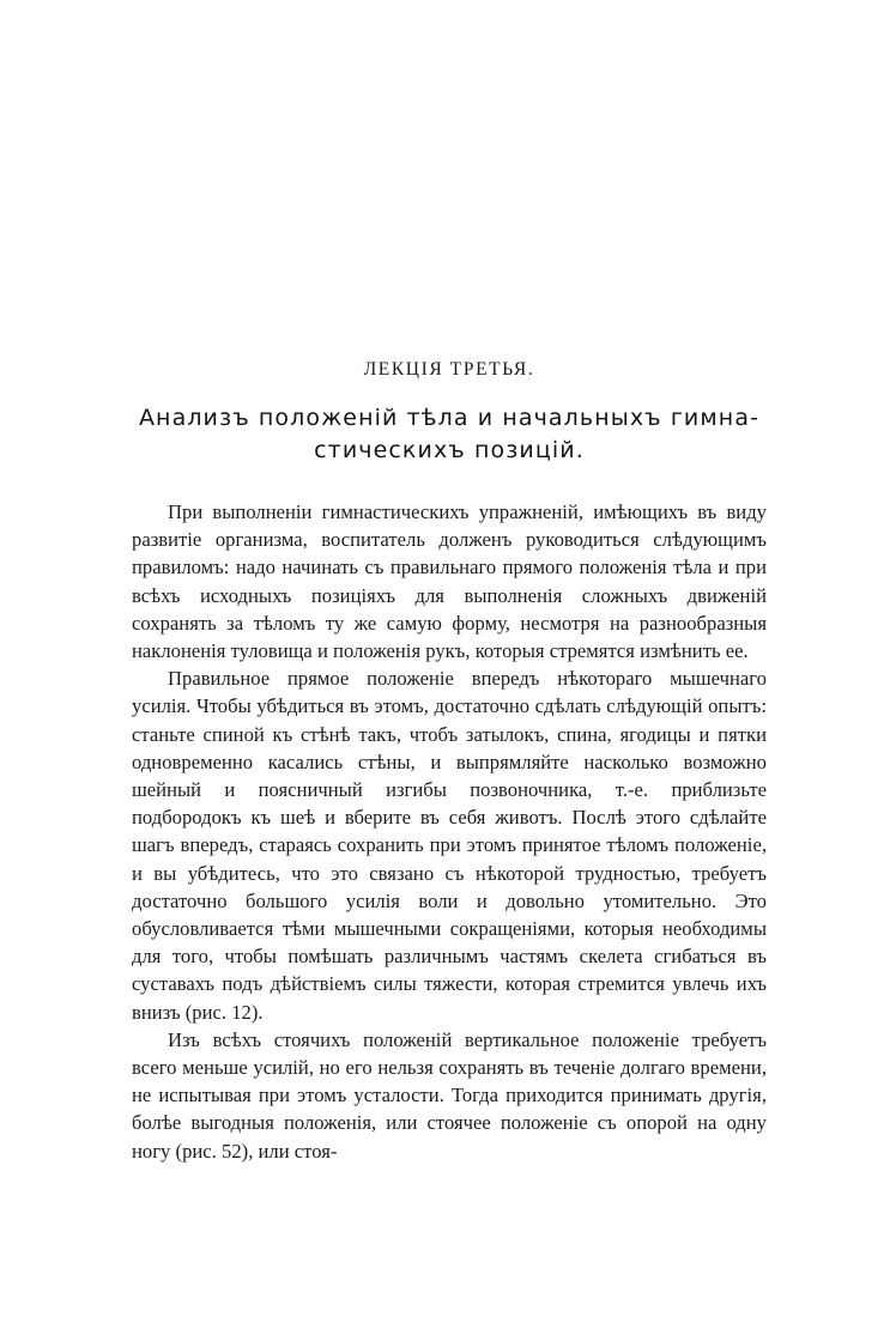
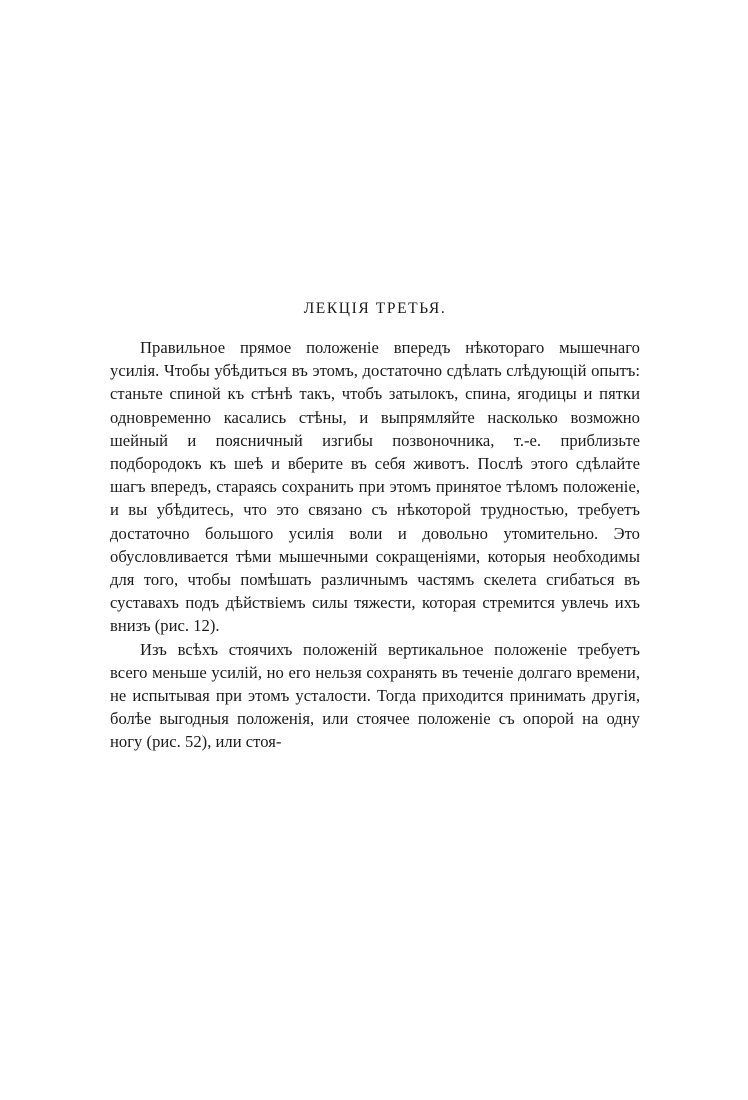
  ЛЕКЦІЯ ТРЕТЬЯ.
- Анализъ положеній тѣла и начальныхъ гимна-
- стическихъ позицій.
- При выполненіи гимнастическихъ упражненій, имѣющихъ въ виду развитіе организма, воспитатель долженъ руководиться слѣдующимъ правиломъ: надо начинать съ правильнаго прямого положенія тѣла и при всѣхъ исходныхъ позиціяхъ для выполненія сложныхъ движеній сохранять за тѣломъ ту же самую форму, несмотря на разнообразныя наклоненія туловища и положенія рукъ, которыя стремятся измѣнить ее.
  Правильное прямое положеніе впередъ нѣкотораго мышечнаго усилія. Чтобы убѣдиться въ этомъ, достаточно сдѣлать слѣдующій опытъ: станьте спиной къ стѣнѣ такъ, чтобъ затылокъ, спина, ягодицы и пятки одновременно касались стѣны, и выпрямляйте насколько возможно шейный и поясничный изгибы позвоночника, т.-е. приблизьте подбородокъ къ шеѣ и вберите въ себя животъ. Послѣ этого сдѣлайте шагъ впередъ, стараясь сохранить при этомъ принятое тѣломъ положеніе, и вы убѣдитесь, что это связано съ нѣкоторой трудностью, требуетъ достаточно большого усилія воли и довольно утомительно. Это обусловливается тѣми мышечными сокращеніями, которыя необходимы для того, чтобы помѣшать различнымъ частямъ скелета сгибаться въ суставахъ подъ дѣйствіемъ силы тяжести, которая стремится увлечь ихъ внизъ (рис. 12).
  Изъ всѣхъ стоячихъ положеній вертикальное положеніе требуетъ всего меньше усилій, но его нельзя сохранять въ теченіе долгаго времени, не испытывая при этомъ усталости. Тогда приходится принимать другія, болѣе выгодныя положенія, или стоячее положеніе съ опорой на одну ногу (рис. 52), или стоя-
